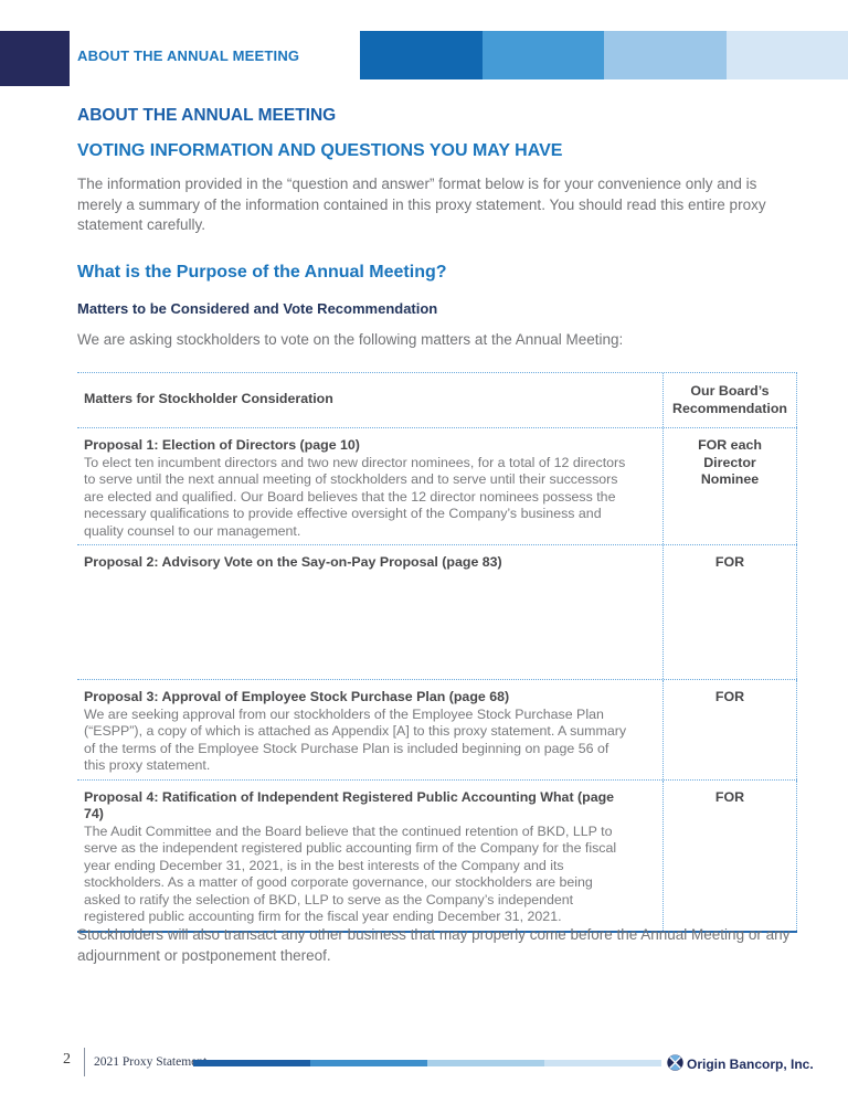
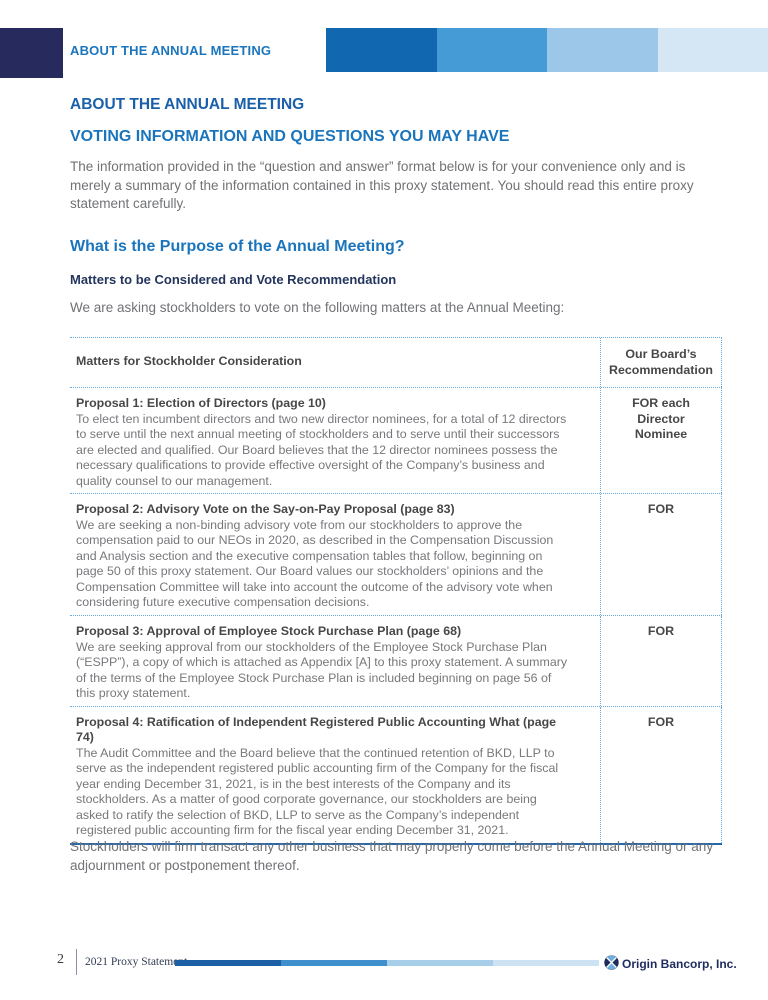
  ABOUT THE ANNUAL MEETING
  ABOUT THE ANNUAL MEETING
  VOTING INFORMATION AND QUESTIONS YOU MAY HAVE
  The information provided in the “question and answer” format below is for your convenience only and is merely a summary of the information contained in this proxy statement. You should read this entire proxy statement carefully.
  What is the Purpose of the Annual Meeting?
  Matters to be Considered and Vote Recommendation
  We are asking stockholders to vote on the following matters at the Annual Meeting:
  Matters for Stockholder Consideration
  Our Board’s Recommendation
  Proposal 1: Election of Directors (page 10)
  To elect ten incumbent directors and two new director nominees, for a total of 12 directors to serve until the next annual meeting of stockholders and to serve until their successors are elected and qualified. Our Board believes that the 12 director nominees possess the necessary qualifications to provide effective oversight of the Company’s business and quality counsel to our management.
  FOR each
  Director
  Nominee
  Proposal 2: Advisory Vote on the Say-on-Pay Proposal (page 83)
+ We are seeking a non-binding advisory vote from our stockholders to approve the compensation paid to our NEOs in 2020, as described in the Compensation Discussion and Analysis section and the executive compensation tables that follow, beginning on page 50 of this proxy statement. Our Board values our stockholders’ opinions and the Compensation Committee will take into account the outcome of the advisory vote when considering future executive compensation decisions.
  FOR
  Proposal 3: Approval of Employee Stock Purchase Plan (page 68)
  We are seeking approval from our stockholders of the Employee Stock Purchase Plan (“ESPP”), a copy of which is attached as Appendix [A] to this proxy statement. A summary of the terms of the Employee Stock Purchase Plan is included beginning on page 56 of this proxy statement.
  FOR
  Proposal 4: Ratification of Independent Registered Public Accounting What (page 74)
  The Audit Committee and the Board believe that the continued retention of BKD, LLP to serve as the independent registered public accounting firm of the Company for the fiscal year ending December 31, 2021, is in the best interests of the Company and its stockholders. As a matter of good corporate governance, our stockholders are being asked to ratify the selection of BKD, LLP to serve as the Company’s independent registered public accounting firm for the fiscal year ending December 31, 2021.
  FOR
- Stockholders will also transact any other business that may properly come before the Annual Meeting or any adjournment or postponement thereof.
+ Stockholders will firm transact any other business that may properly come before the Annual Meeting or any adjournment or postponement thereof.
  2
  2021 Proxy Statem
  Origin Bancorp, Inc.
